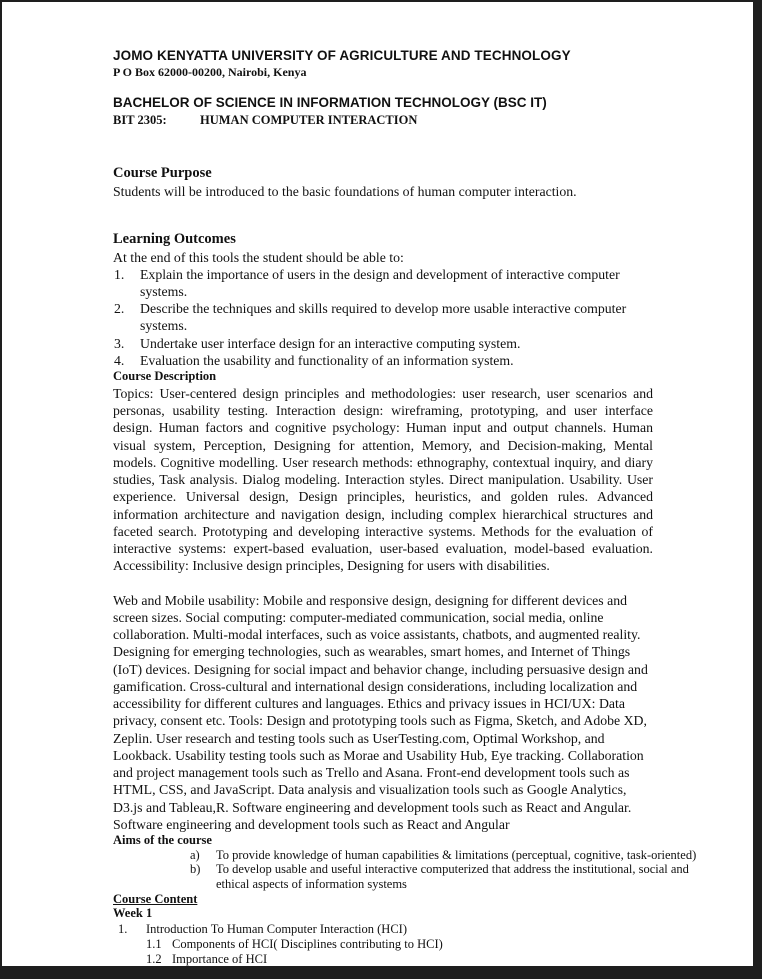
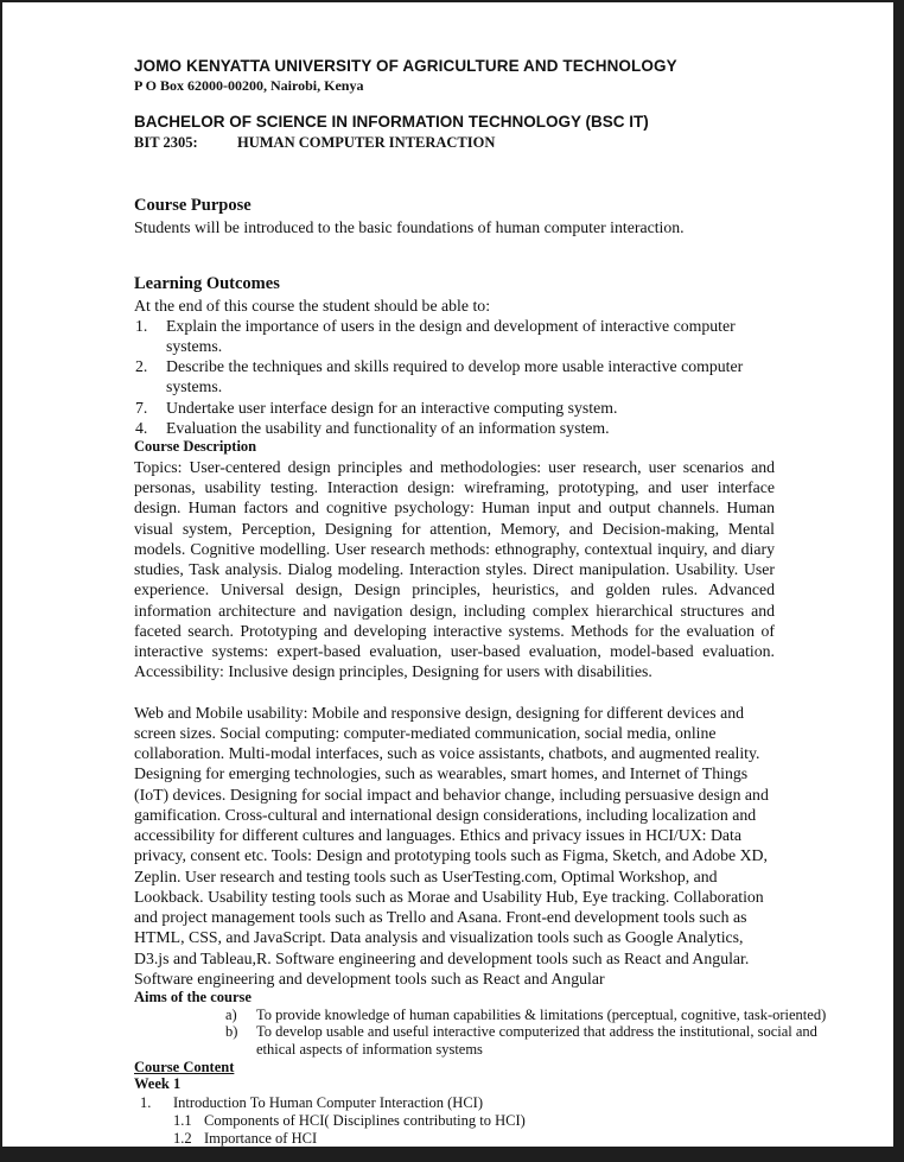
  JOMO KENYATTA UNIVERSITY OF AGRICULTURE AND TECHNOLOGY
  P O Box 62000-00200, Nairobi, Kenya
  BACHELOR OF SCIENCE IN INFORMATION TECHNOLOGY (BSC IT)
  BIT 2305: HUMAN COMPUTER INTERACTION
  Course Purpose
  Students will be introduced to the basic foundations of human computer interaction.
  Learning Outcomes
- At the end of this tools the student should be able to:
+ At the end of this course the student should be able to:
  1.
  Explain the importance of users in the design and development of interactive computer systems.
  2.
  Describe the techniques and skills required to develop more usable interactive computer systems.
- 3.
+ 7.
  Undertake user interface design for an interactive computing system.
  4.
  Evaluation the usability and functionality of an information system.
  Course Description
  Topics: User-centered design principles and methodologies: user research, user scenarios and personas, usability testing. Interaction design: wireframing, prototyping, and user interface design. Human factors and cognitive psychology: Human input and output channels. Human visual system, Perception, Designing for attention, Memory, and Decision-making, Mental models. Cognitive modelling. User research methods: ethnography, contextual inquiry, and diary studies, Task analysis. Dialog modeling. Interaction styles. Direct manipulation. Usability. User experience. Universal design, Design principles, heuristics, and golden rules. Advanced information architecture and navigation design, including complex hierarchical structures and faceted search. Prototyping and developing interactive systems. Methods for the evaluation of interactive systems: expert-based evaluation, user-based evaluation, model-based evaluation. Accessibility: Inclusive design principles, Designing for users with disabilities.
  Web and Mobile usability: Mobile and responsive design, designing for different devices and screen sizes. Social computing: computer-mediated communication, social media, online collaboration. Multi-modal interfaces, such as voice assistants, chatbots, and augmented reality. Designing for emerging technologies, such as wearables, smart homes, and Internet of Things (IoT) devices. Designing for social impact and behavior change, including persuasive design and gamification. Cross-cultural and international design considerations, including localization and accessibility for different cultures and languages. Ethics and privacy issues in HCI/UX: Data privacy, consent etc. Tools: Design and prototyping tools such as Figma, Sketch, and Adobe XD, Zeplin. User research and testing tools such as UserTesting.com, Optimal Workshop, and Lookback. Usability testing tools such as Morae and Usability Hub, Eye tracking. Collaboration and project management tools such as Trello and Asana. Front-end development tools such as HTML, CSS, and JavaScript. Data analysis and visualization tools such as Google Analytics, D3.js and Tableau,R. Software engineering and development tools such as React and Angular. Software engineering and development tools such as React and Angular
  Aims of the course
  a)
  To provide knowledge of human capabilities & limitations (perceptual, cognitive, task-oriented)
  b)
  To develop usable and useful interactive computerized that address the institutional, social and ethical aspects of information systems
  Course Content
  Week 1
  1.
  Introduction To Human Computer Interaction (HCI)
  1.1
  Components of HCI( Disciplines contributing to HCI)
  1.2
  Importance of HCI
